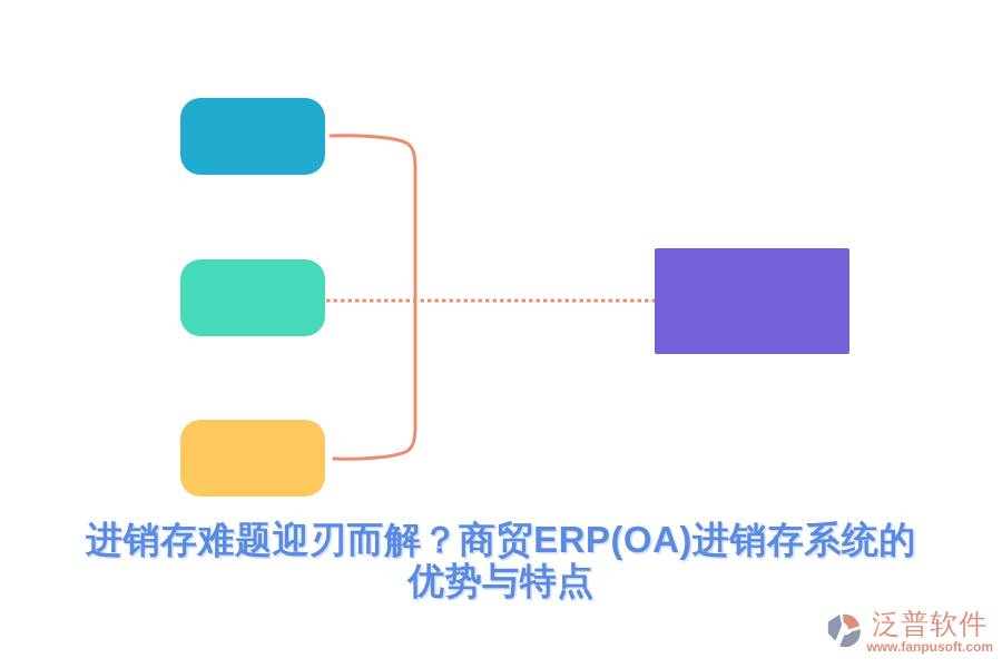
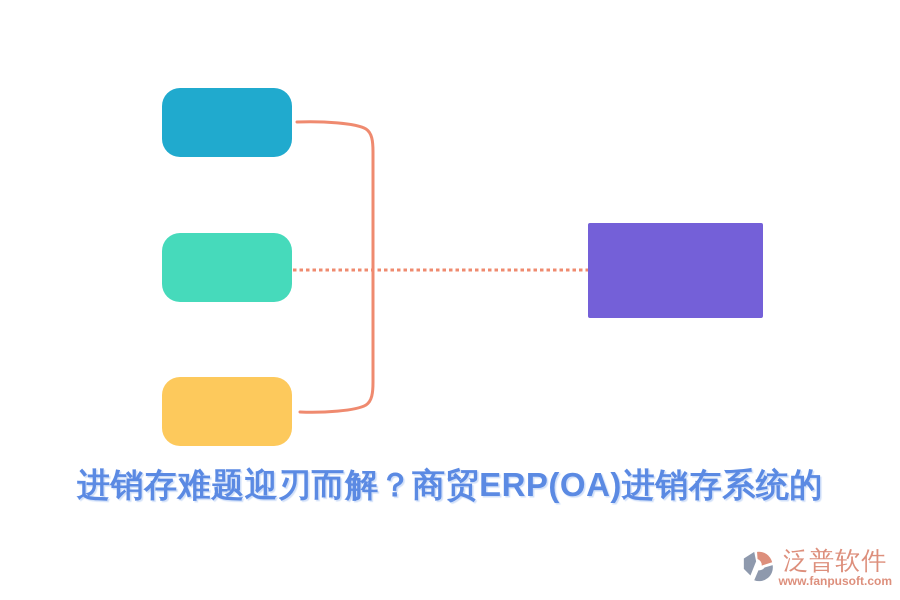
  进销存难题迎刃而解？商贸ERP(OA)进销存系统的
- 优势与特点
  泛普软件
  www.fanpusoft.com
